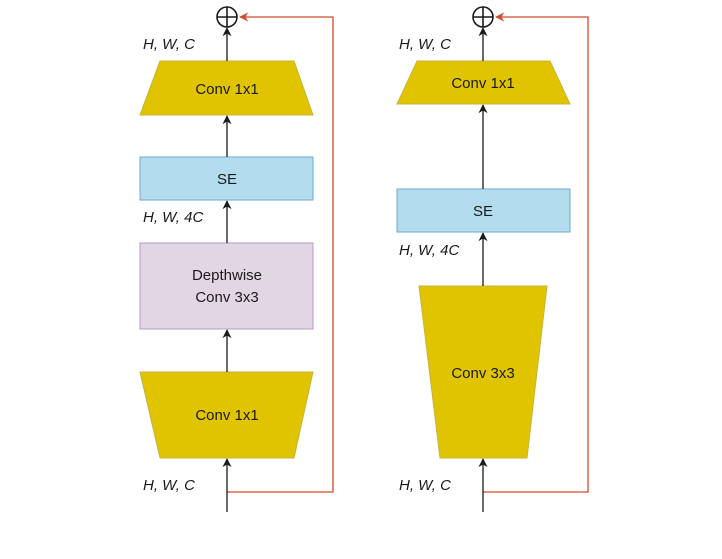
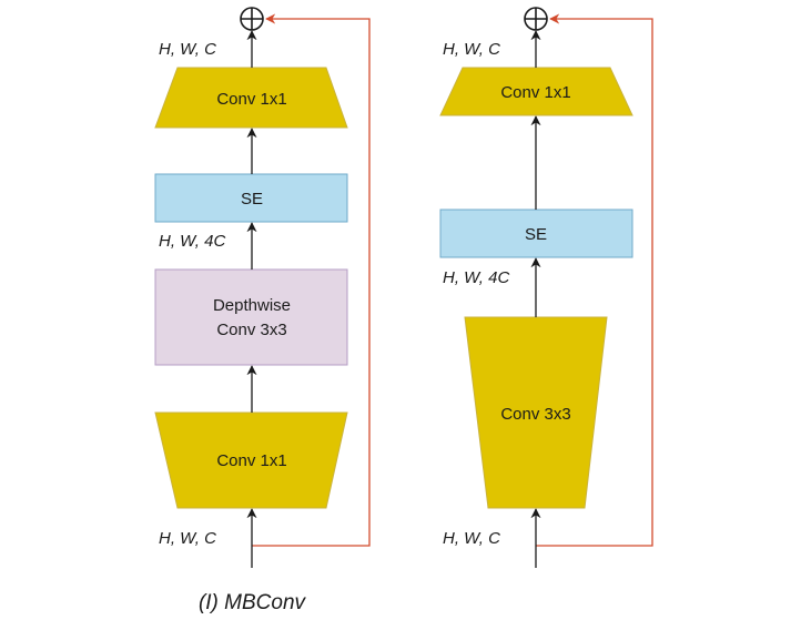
  Conv 1x1
  Depthwise
  Conv 3x3
  H, W, 4C
  SE
  Conv 1x1
  H, W, C
  H, W, C
+ (I) MBConv
  Conv 3x3
  H, W, 4C
  SE
  Conv 1x1
  H, W, C
  H, W, C
